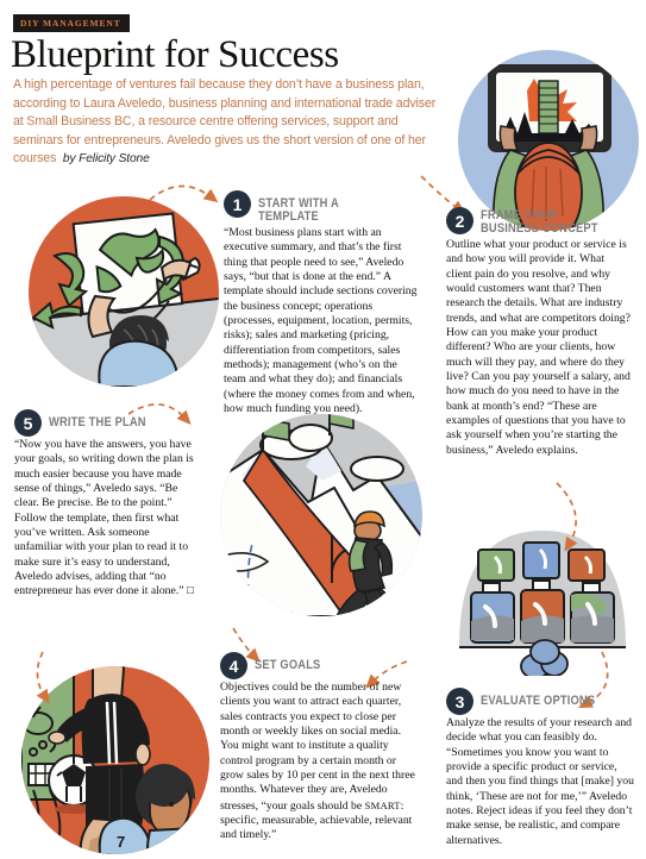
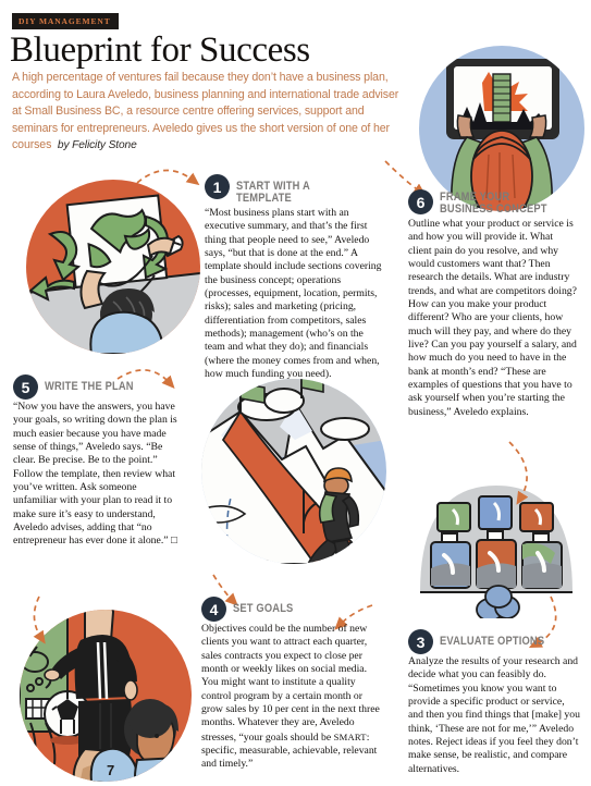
  7
  1
  START WITH A TEMPLATE
  “Most business plans start with an executive summary, and that’s the first thing that people need to see,” Aveledo says, “but that is done at the end.” A template should include sections covering the business concept; operations (processes, equipment, location, permits, risks); sales and marketing (pricing, differentiation from competitors, sales methods); management (who’s on the team and what they do); and financials (where the money comes from and when, how much funding you need).
- 2
+ 6
  FRAME YOUR BUSINESS CONCEPT
  Outline what your product or service is and how you will provide it. What client pain do you resolve, and why would customers want that? Then research the details. What are industry trends, and what are competitors doing? How can you make your product different? Who are your clients, how much will they pay, and where do they live? Can you pay yourself a salary, and how much do you need to have in the bank at month’s end? “These are examples of questions that you have to ask yourself when you’re starting the business,” Aveledo explains.
  5
  WRITE THE PLAN
- “Now you have the answers, you have your goals, so writing down the plan is much easier because you have made sense of things,” Aveledo says. “Be clear. Be precise. Be to the point.” Follow the template, then first what you’ve written. Ask someone unfamiliar with your plan to read it to make sure it’s easy to understand, Aveledo advises, adding that “no entrepreneur has ever done it alone.” □
+ “Now you have the answers, you have your goals, so writing down the plan is much easier because you have made sense of things,” Aveledo says. “Be clear. Be precise. Be to the point.” Follow the template, then review what you’ve written. Ask someone unfamiliar with your plan to read it to make sure it’s easy to understand, Aveledo advises, adding that “no entrepreneur has ever done it alone.” □
  4
  SET GOALS
  Objectives could be the number of new clients you want to attract each quarter, sales contracts you expect to close per month or weekly likes on social media. You might want to institute a quality control program by a certain month or grow sales by 10 per cent in the next three months. Whatever they are, Aveledo stresses, “your goals should be SMART: specific, measurable, achievable, relevant and timely.”
  3
  EVALUATE OPTIONS
  Analyze the results of your research and decide what you can feasibly do. “Sometimes you know you want to provide a specific product or service, and then you find things that [make] you think, ‘These are not for me,’” Aveledo notes. Reject ideas if you feel they don’t make sense, be realistic, and compare alternatives.
  DIY MANAGEMENT
  Blueprint for Success
  A high percentage of ventures fail because they don’t have a business plan, according to Laura Aveledo, business planning and international trade adviser at Small Business BC, a resource centre offering services, support and seminars for entrepreneurs. Aveledo gives us the short version of one of her courses by Felicity Stone
